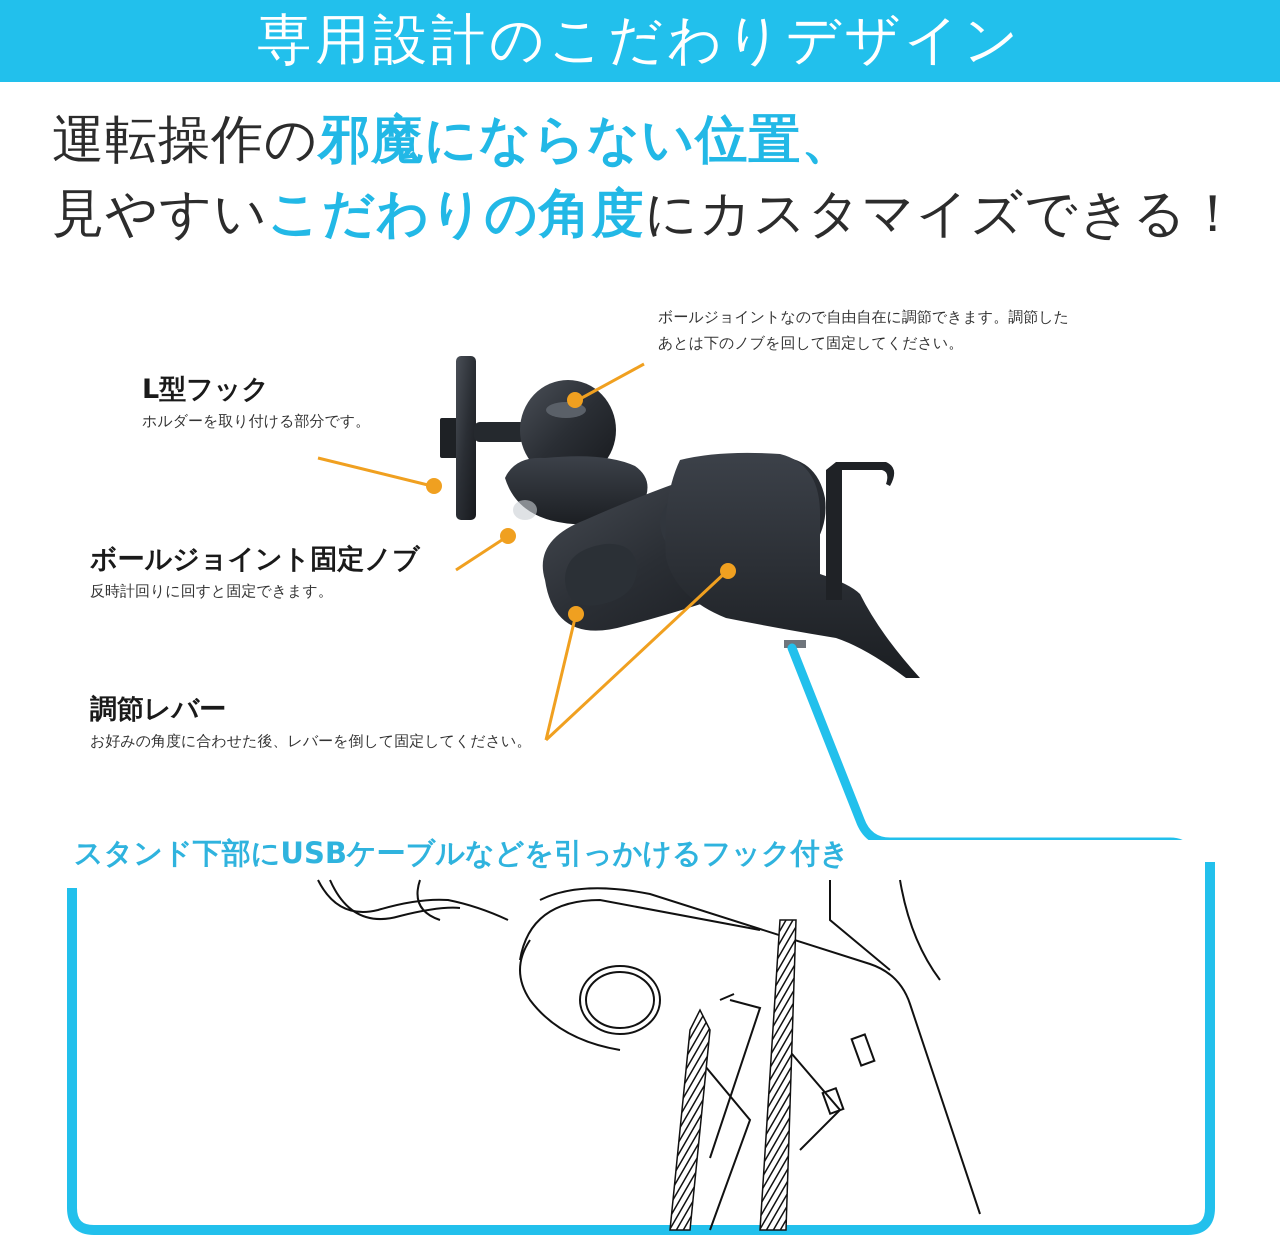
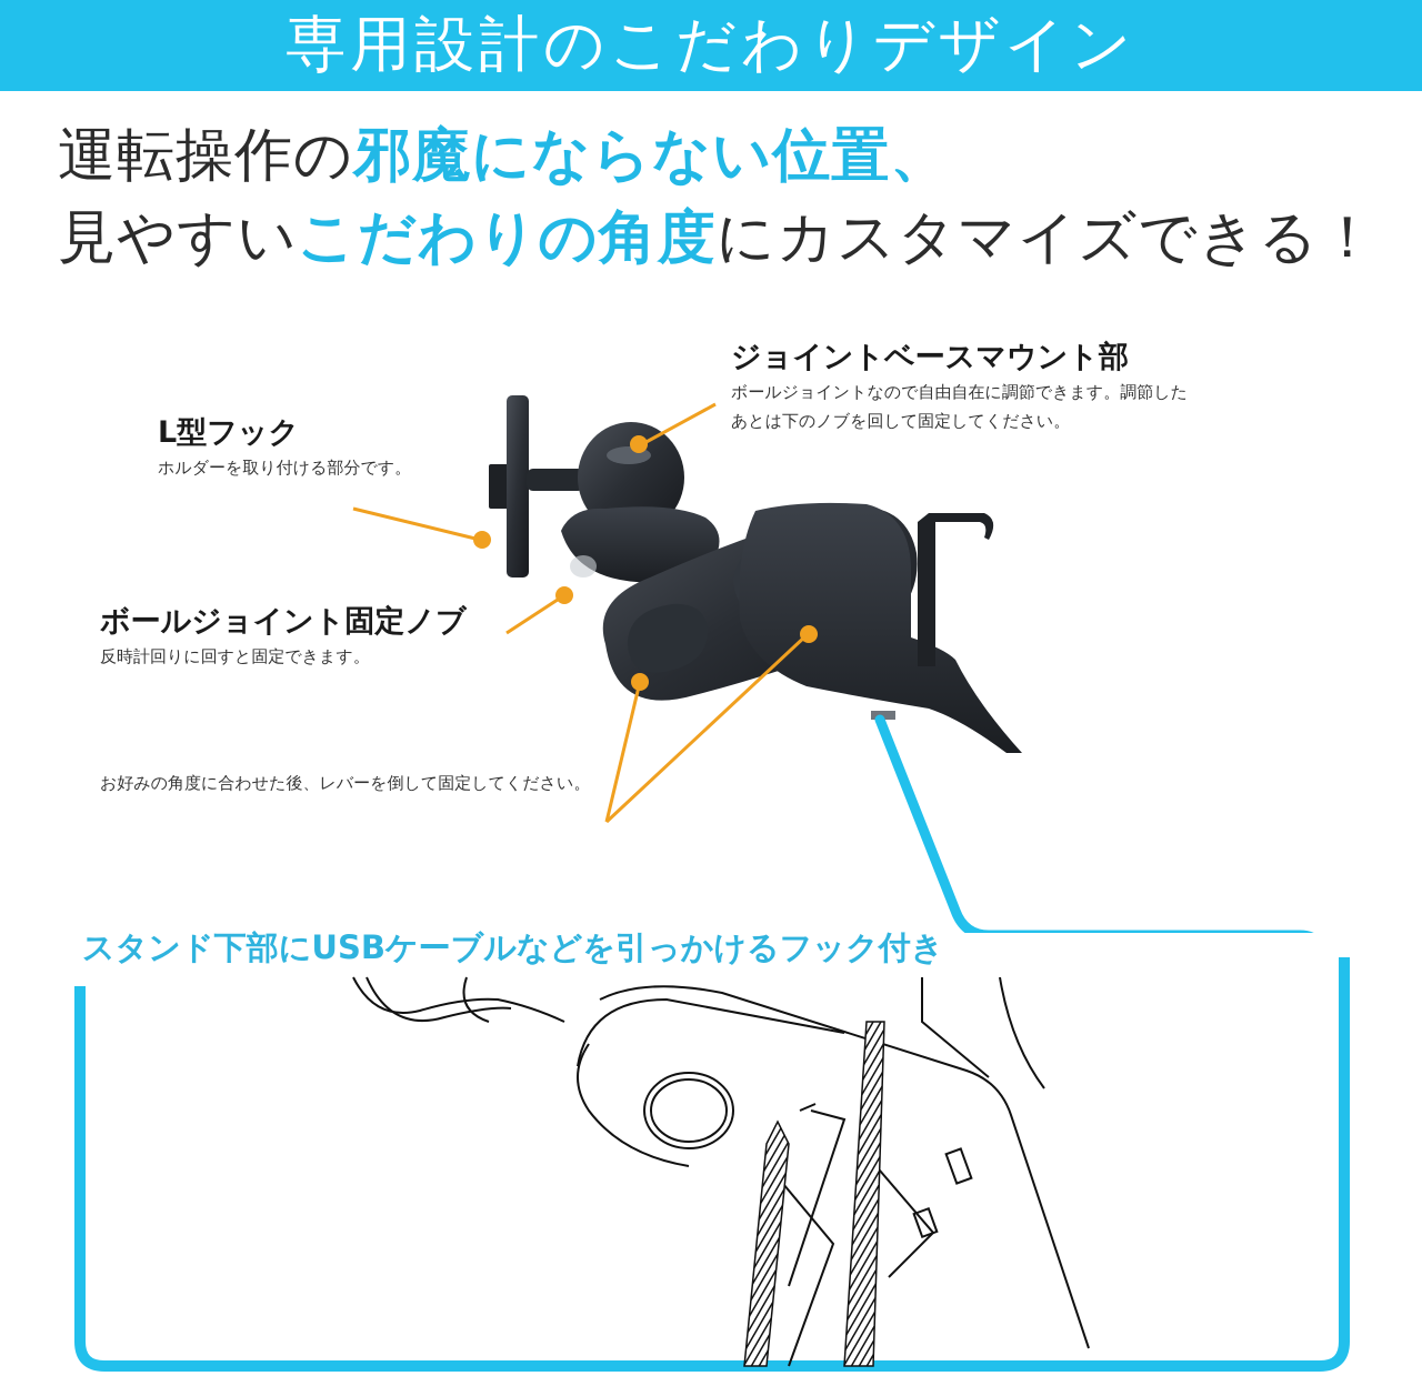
  専用設計のこだわりデザイン
  運転操作の邪魔にならない位置、
  見やすいこだわりの角度にカスタマイズできる！
+ ジョイントベースマウント部
  ボールジョイントなので自由自在に調節できます。調節した
  あとは下のノブを回して固定してください。
  L型フック
  ホルダーを取り付ける部分です。
  ボールジョイント固定ノブ
  反時計回りに回すと固定できます。
- 調節レバー
  お好みの角度に合わせた後、レバーを倒して固定してください。
  スタンド下部にUSBケーブルなどを引っかけるフック付き
